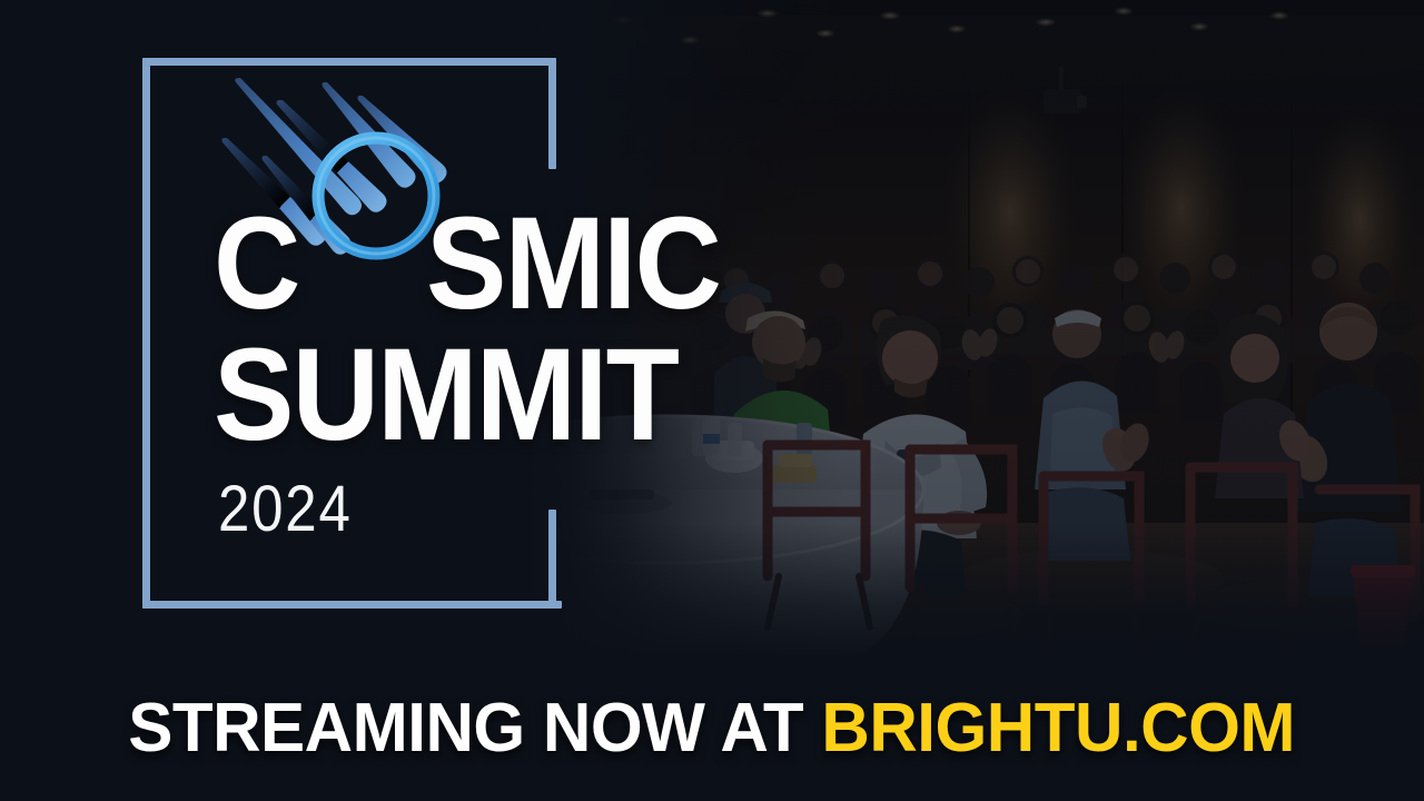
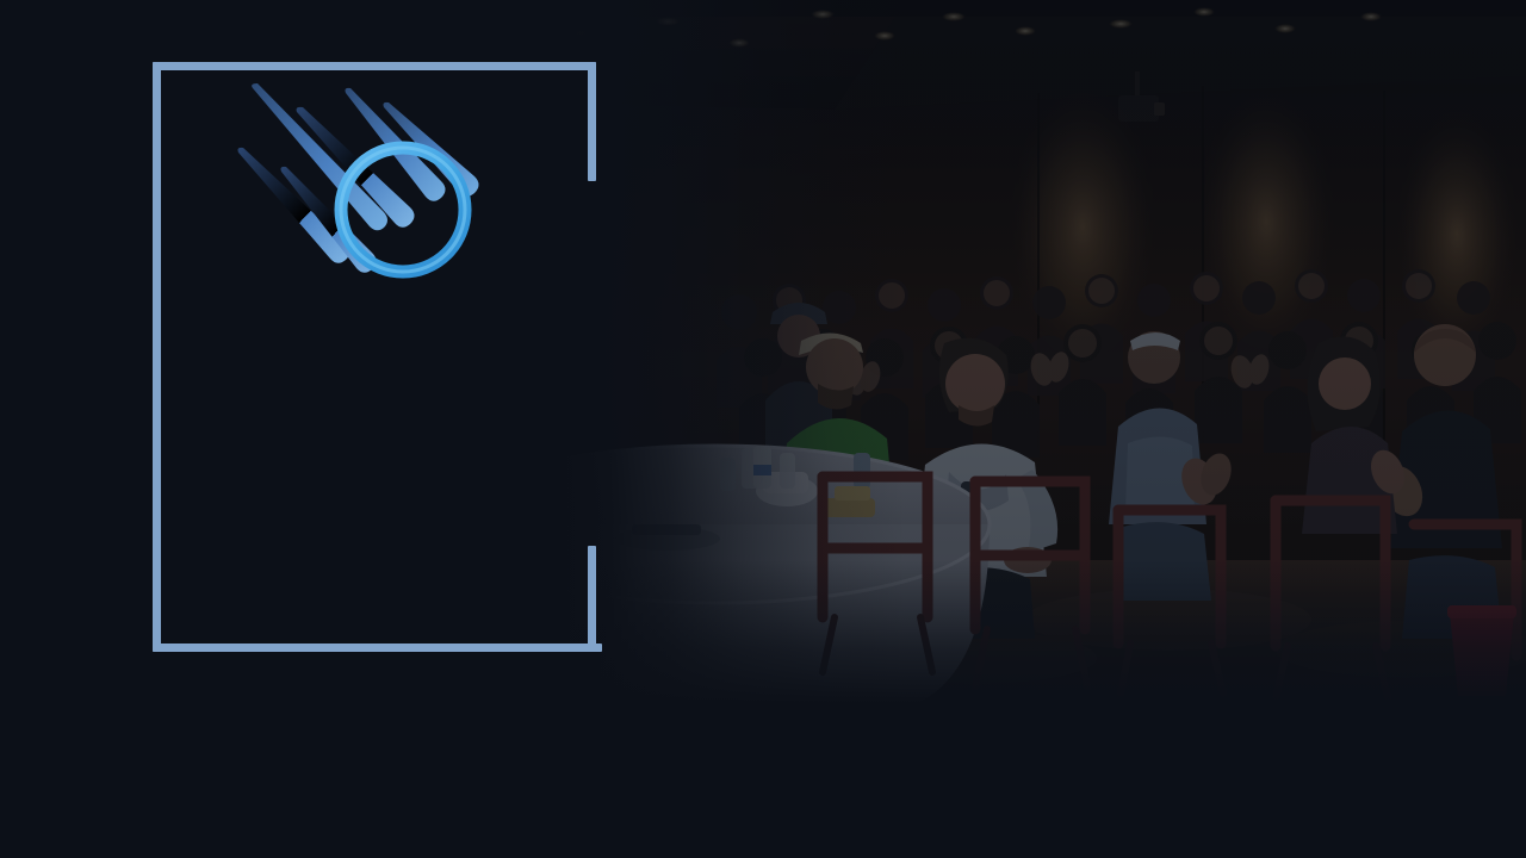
- C
- SMIC
- SUMMIT
- 2024
- STREAMING NOW AT BRIGHTU.COM
